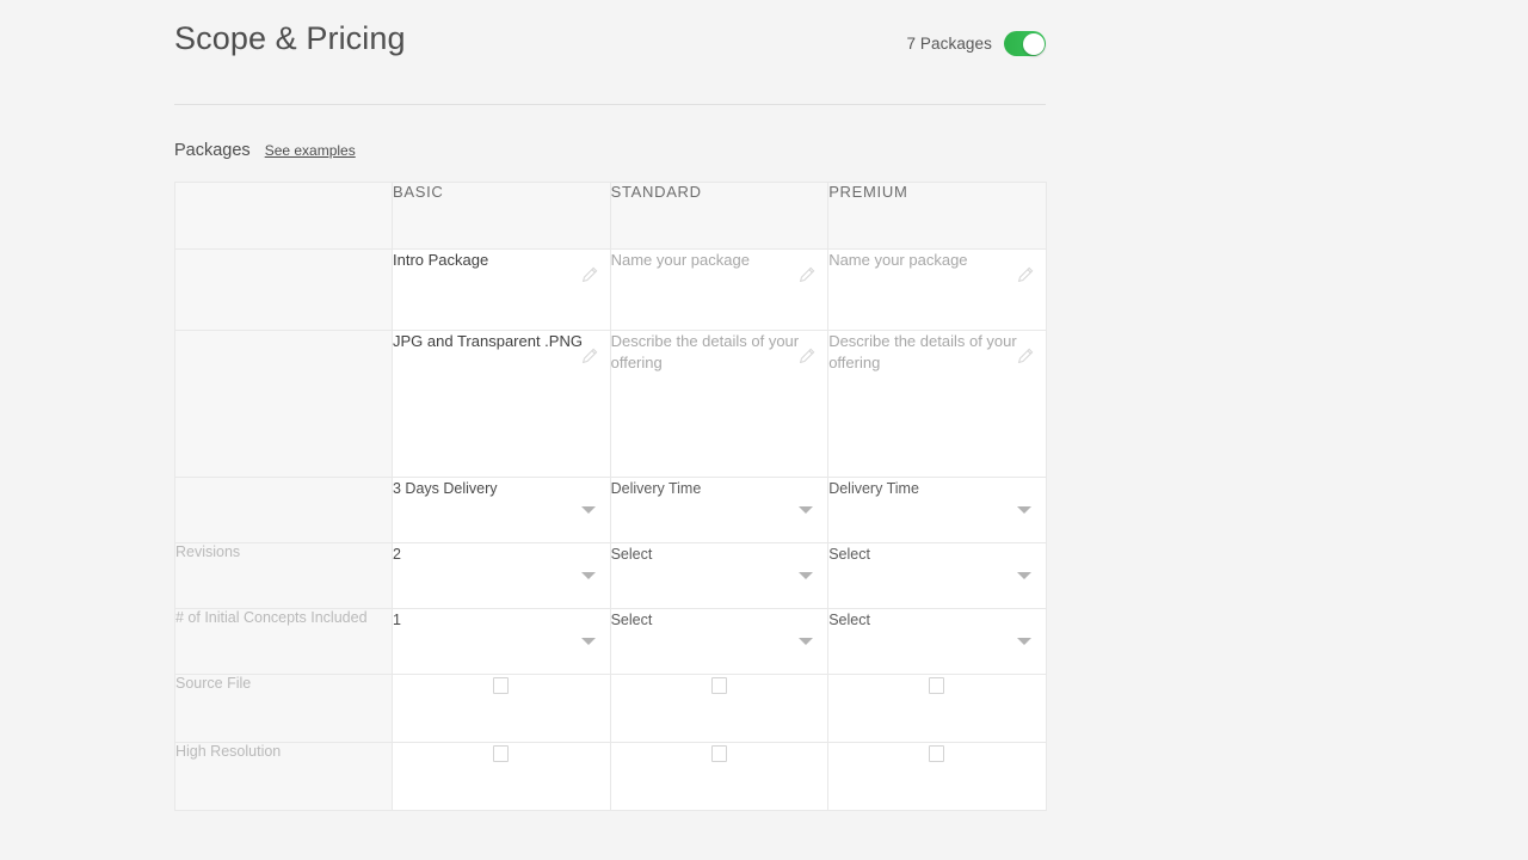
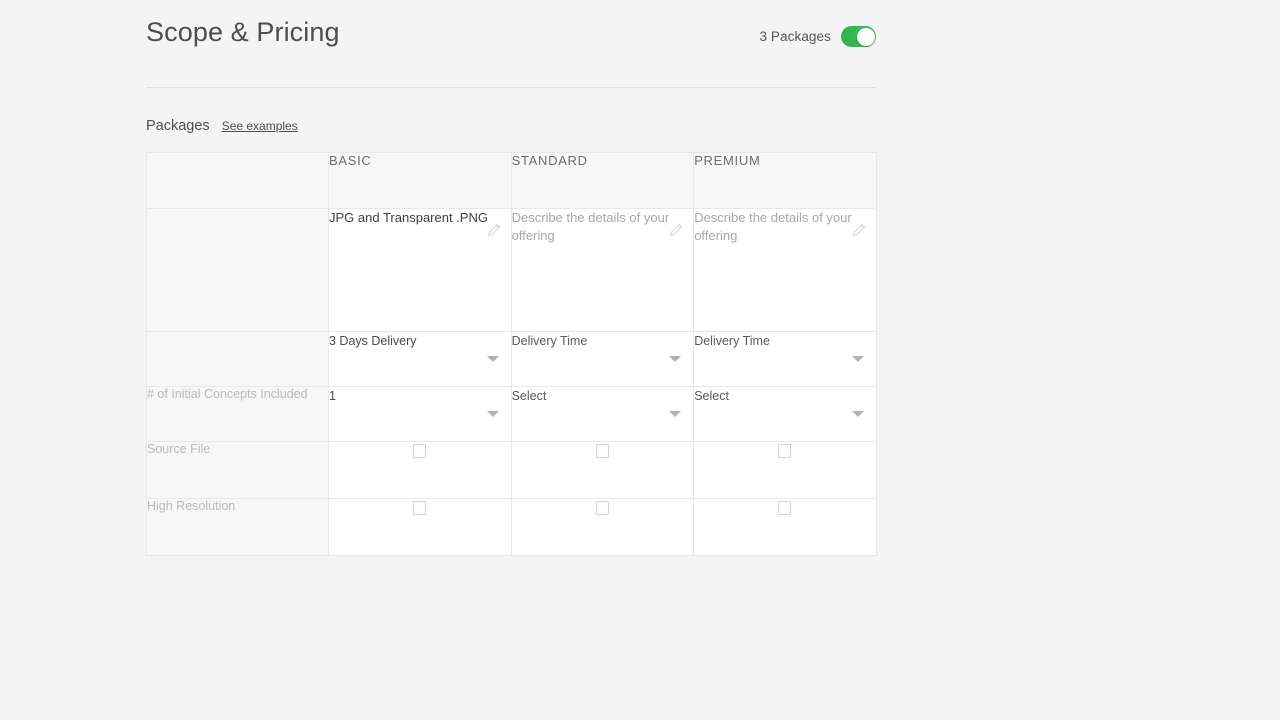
  Scope & Pricing
- 7 Packages
+ 3 Packages
  Packages
  See examples
  	BASIC	STANDARD	PREMIUM
- 	Intro Package	Name your package	Name your package
  	JPG and Transparent .PNG	Describe the details of your offering	Describe the details of your offering
  	3 Days Delivery	Delivery Time	Delivery Time
- Revisions	2	Select	Select
  # of Initial Concepts Included	1	Select	Select
  Source File
  High Resolution
